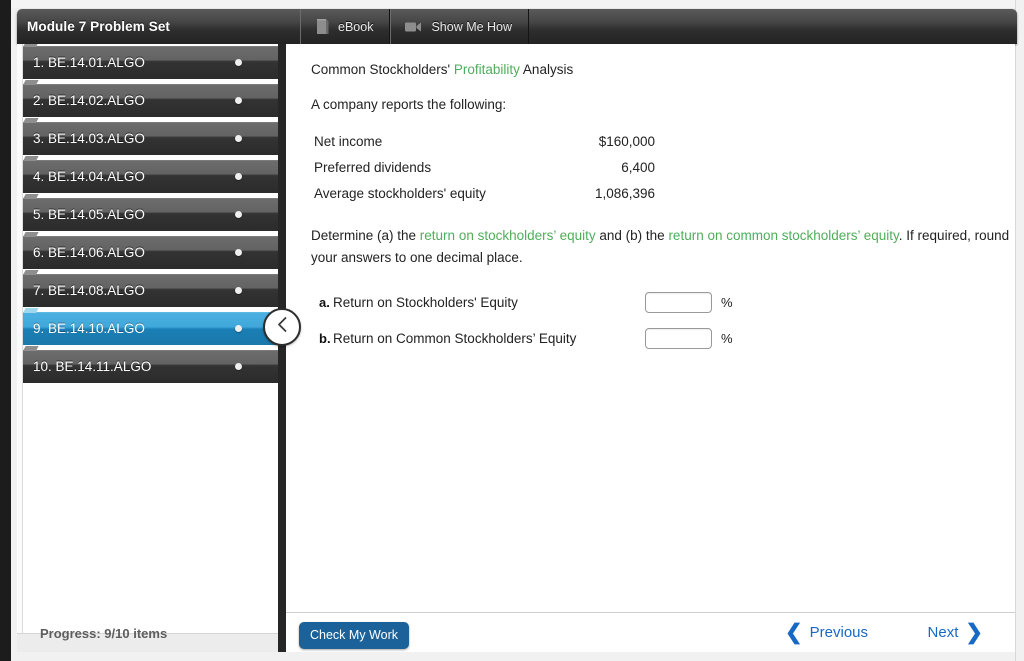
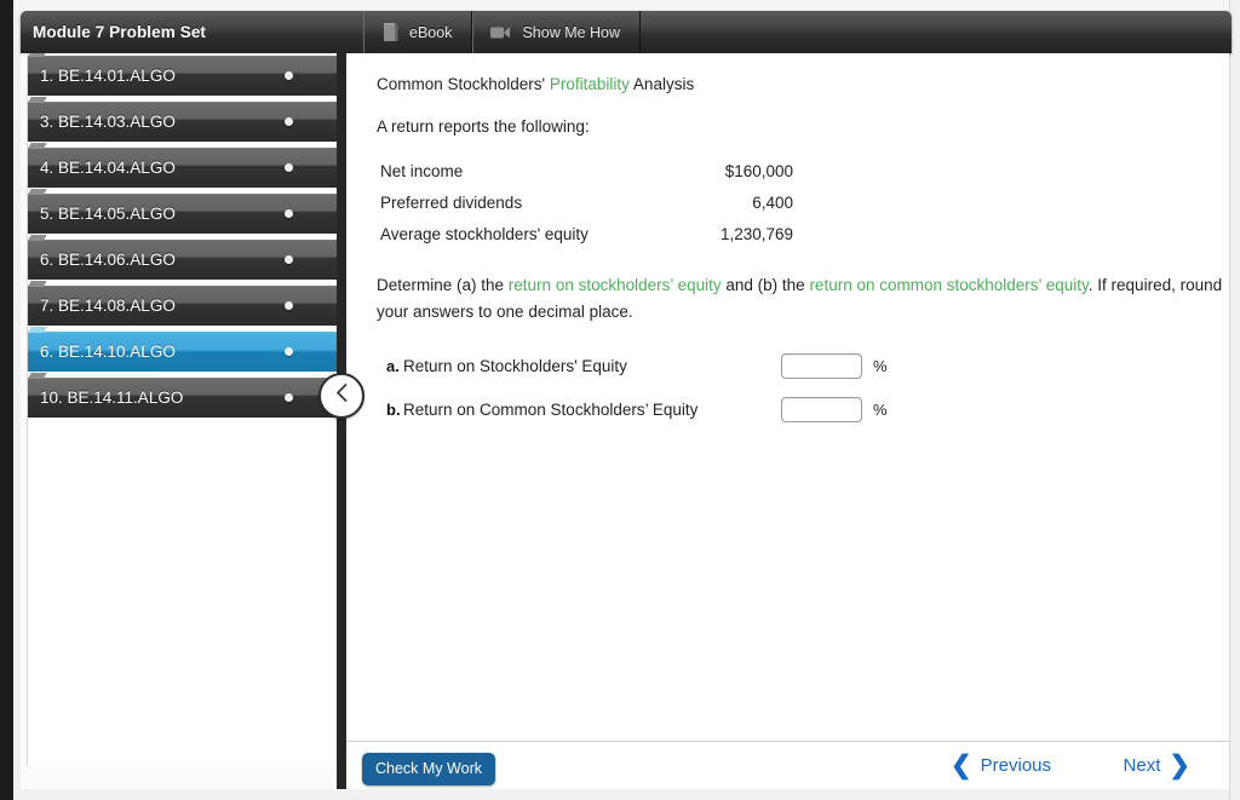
  Module 7 Problem Set
  eBook
  Show Me How
  1. BE.14.01.ALGO
- 2. BE.14.02.ALGO
  3. BE.14.03.ALGO
  4. BE.14.04.ALGO
  5. BE.14.05.ALGO
  6. BE.14.06.ALGO
  7. BE.14.08.ALGO
- 9. BE.14.10.ALGO
+ 6. BE.14.10.ALGO
  10. BE.14.11.ALGO
- Progress: 9/10 items
  Common Stockholders' Profitability Analysis
- A company reports the following:
+ A return reports the following:
  Net income	$160,000
  Preferred dividends	6,400
- Average stockholders' equity	1,086,396
+ Average stockholders' equity	1,230,769
  Determine (a) the return on stockholders’ equity and (b) the return on common stockholders’ equity. If required, round your answers to one decimal place.
  a.
  Return on Stockholders' Equity
  %
  b.
  Return on Common Stockholders’ Equity
  %
  Check My Work
  ❮
  Previous
  Next
  ❯
